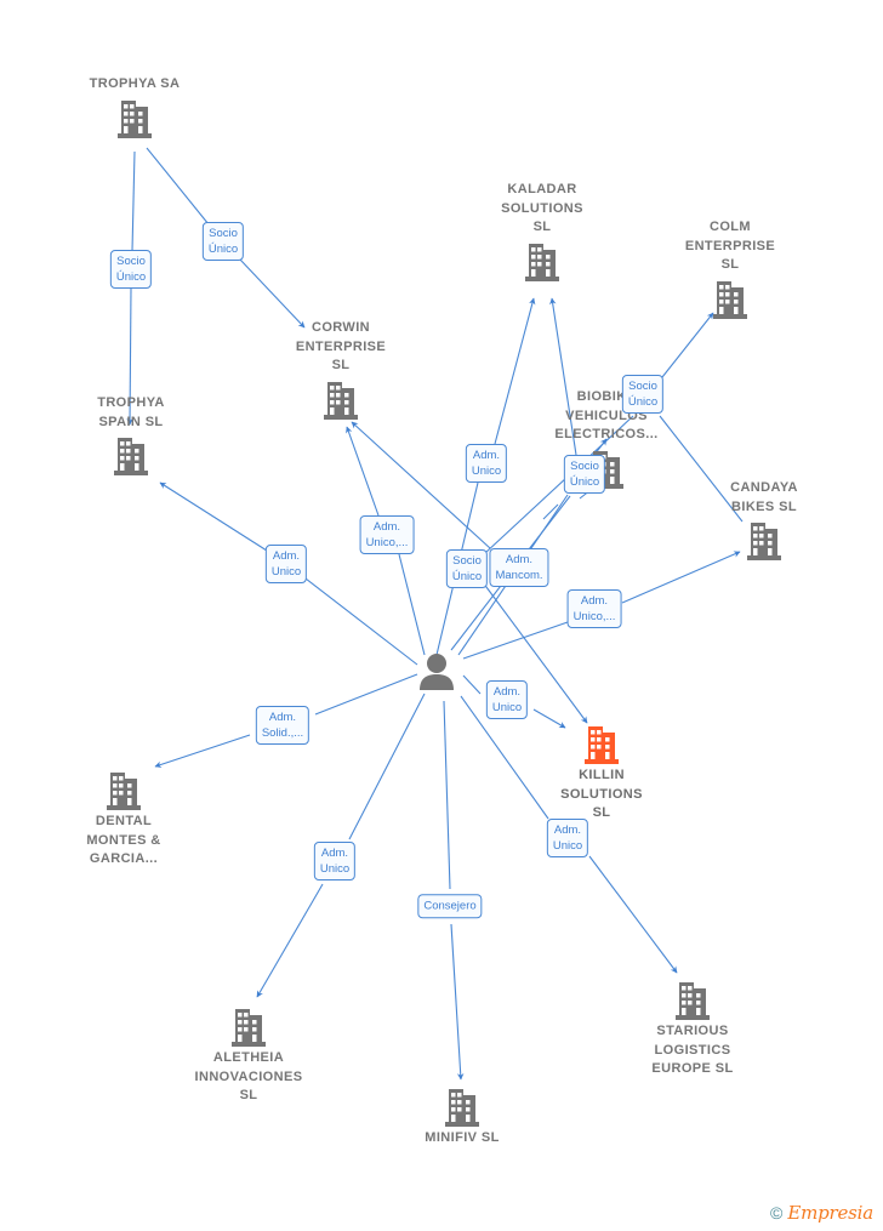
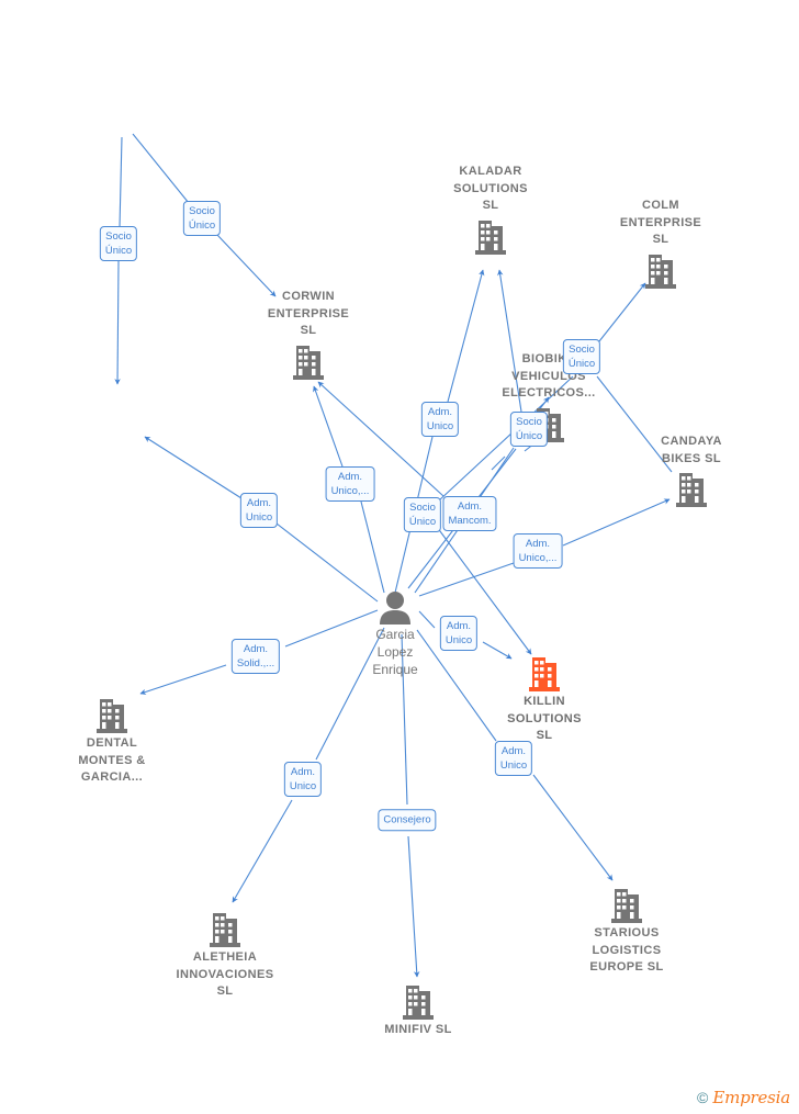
- TROPHYA SA
- TROPHYA
- SPAIN SL
  CORWIN
  ENTERPRISE
  SL
  KALADAR
  SOLUTIONS
  SL
  COLM
  ENTERPRISE
  SL
  BIOBI
  VEHICULOS
  ELECTRICOS...
  CANDAYA
  BIKES SL
  KILLIN
  SOLUTIONS
  SL
  DENTAL
  MONTES &
  GARCIA...
  ALETHEIA
  INNOVACIONES
  SL
  MINIFIV SL
  STARIOUS
  LOGISTICS
  EUROPE SL
+ Garcia
+ Lopez
+ Enrique
  Socio
  Único
  Socio
  Único
  Adm.
  Unico
  Adm.
  Unico,...
  Adm.
  Unico
  Socio
  Único
  Socio
  Único
  Socio
  Único
  Adm.
  Mancom.
  Adm.
  Unico,...
  Adm.
  Unico
  Adm.
  Solid.,...
  Adm.
  Unico
  Consejero
  Adm.
  Unico
  ©
  Empresia
